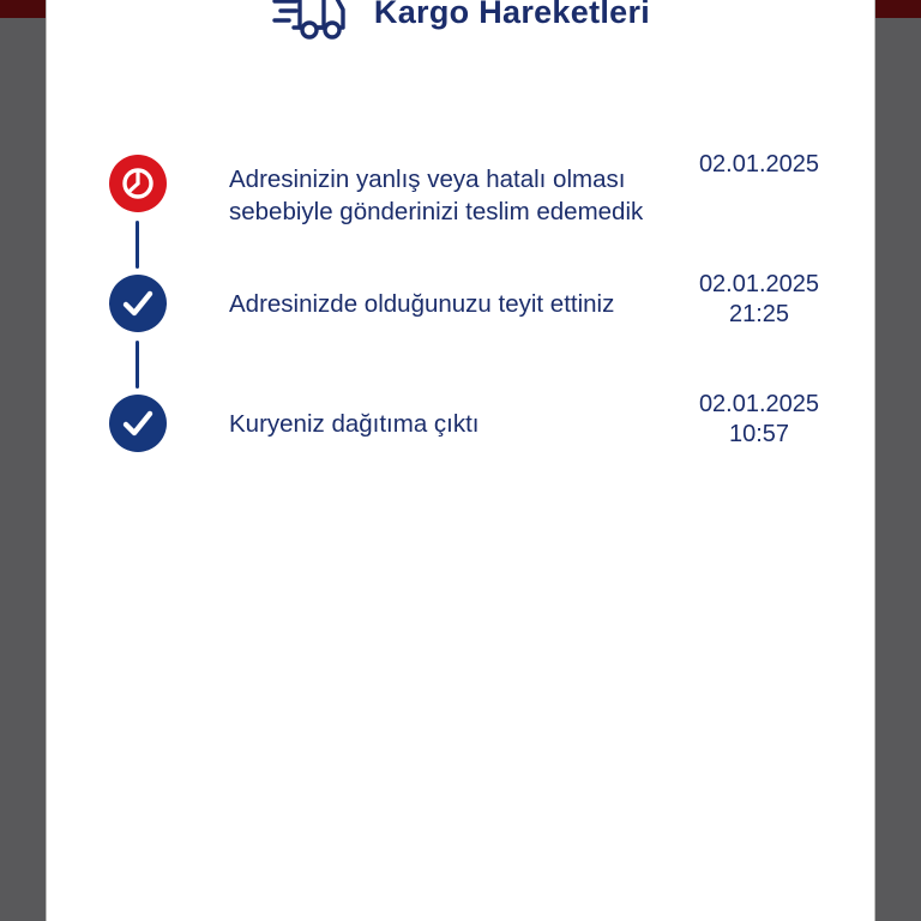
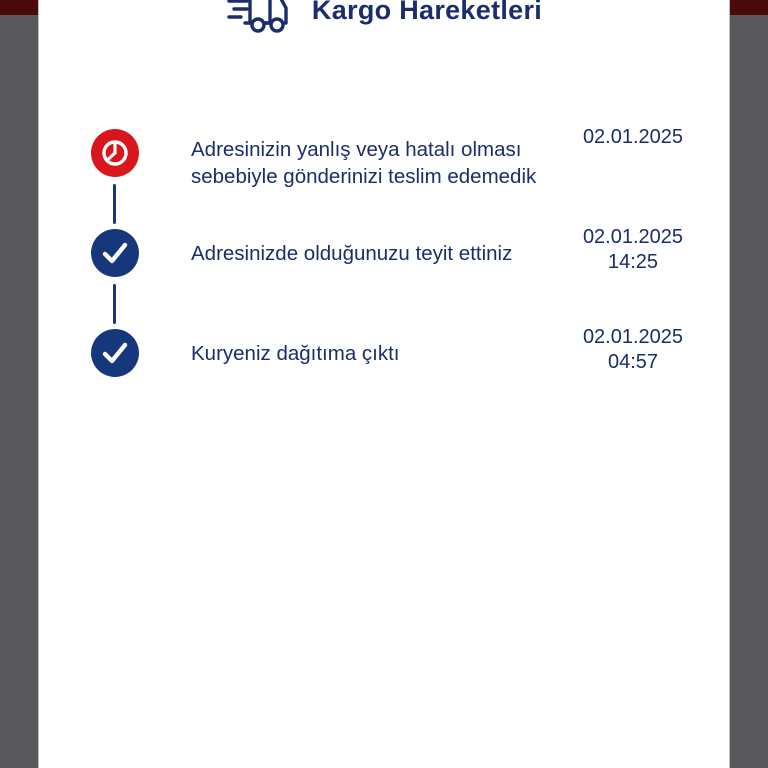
  Kargo Hareketleri
  Adresinizin yanlış veya hatalı olması sebebiyle gönderinizi teslim edemedik
  02.01.2025
  Adresinizde olduğunuzu teyit ettiniz
  02.01.2025
- 21:25
+ 14:25
  Kuryeniz dağıtıma çıktı
  02.01.2025
- 10:57
+ 04:57
